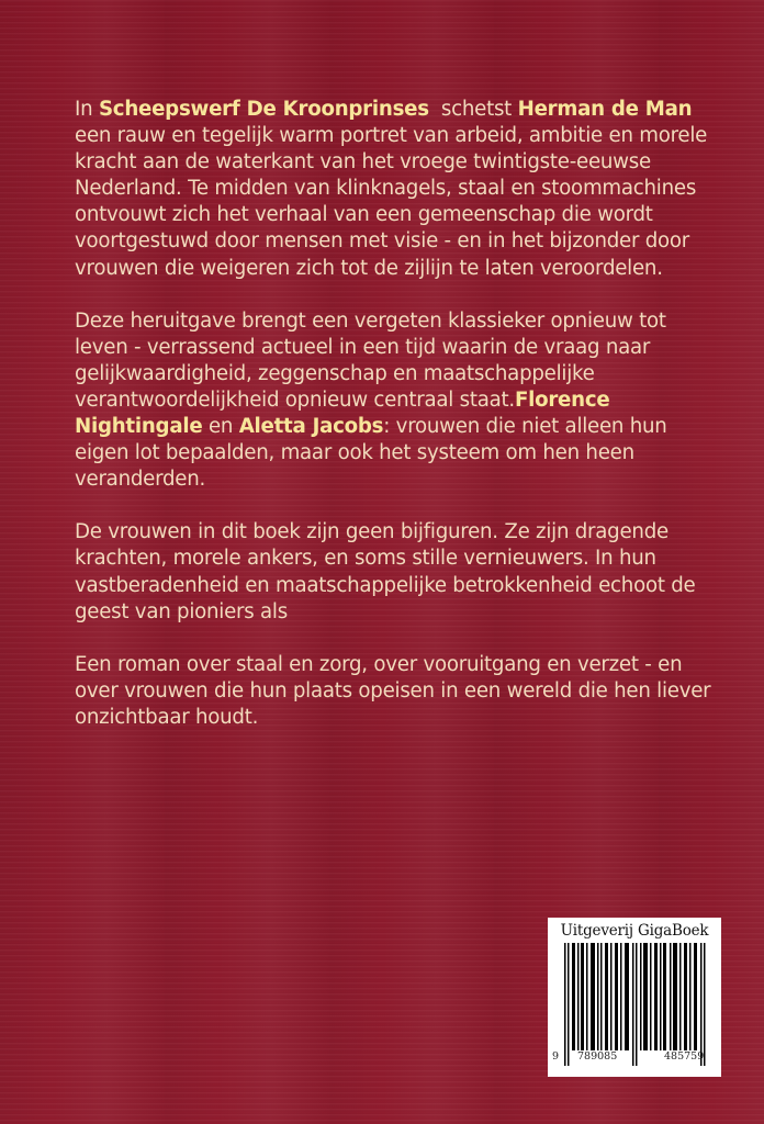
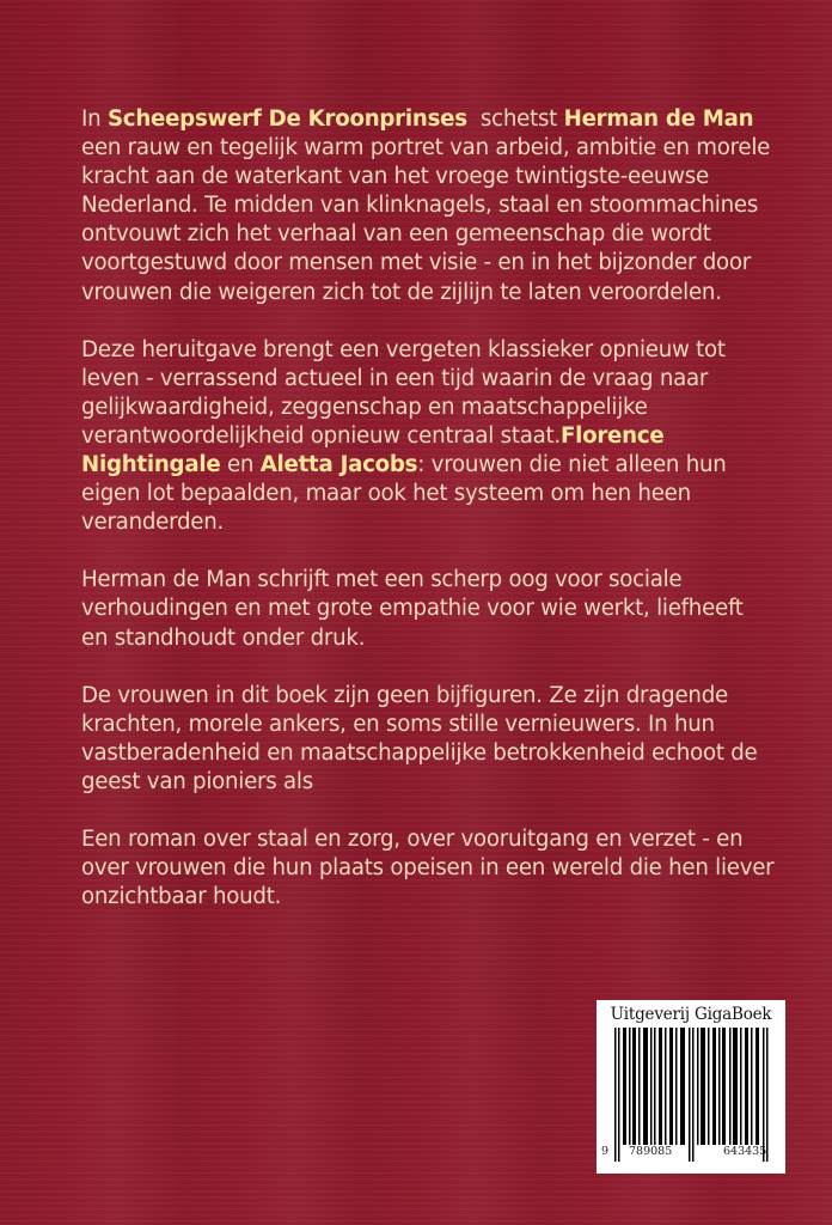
  In Scheepswerf De Kroonprinses schetst Herman de Man een rauw en tegelijk warm portret van arbeid, ambitie en morele kracht aan de waterkant van het vroege twintigste-eeuwse Nederland. Te midden van klinknagels, staal en stoommachines ontvouwt zich het verhaal van een gemeenschap die wordt voortgestuwd door mensen met visie - en in het bijzonder door vrouwen die weigeren zich tot de zijlijn te laten veroordelen.
  Deze heruitgave brengt een vergeten klassieker opnieuw tot leven - verrassend actueel in een tijd waarin de vraag naar gelijkwaardigheid, zeggenschap en maatschappelijke verantwoordelijkheid opnieuw centraal staat.Florence Nightingale en Aletta Jacobs: vrouwen die niet alleen hun eigen lot bepaalden, maar ook het systeem om hen heen veranderden.
+ Herman de Man schrijft met een scherp oog voor sociale verhoudingen en met grote empathie voor wie werkt, liefheeft en standhoudt onder druk.
  De vrouwen in dit boek zijn geen bijfiguren. Ze zijn dragende krachten, morele ankers, en soms stille vernieuwers. In hun vastberadenheid en maatschappelijke betrokkenheid echoot de geest van pioniers als
  Een roman over staal en zorg, over vooruitgang en verzet - en over vrouwen die hun plaats opeisen in een wereld die hen liever onzichtbaar houdt.
  Uitgeverij GigaBoek
  9
  789085
- 485759
+ 643435
